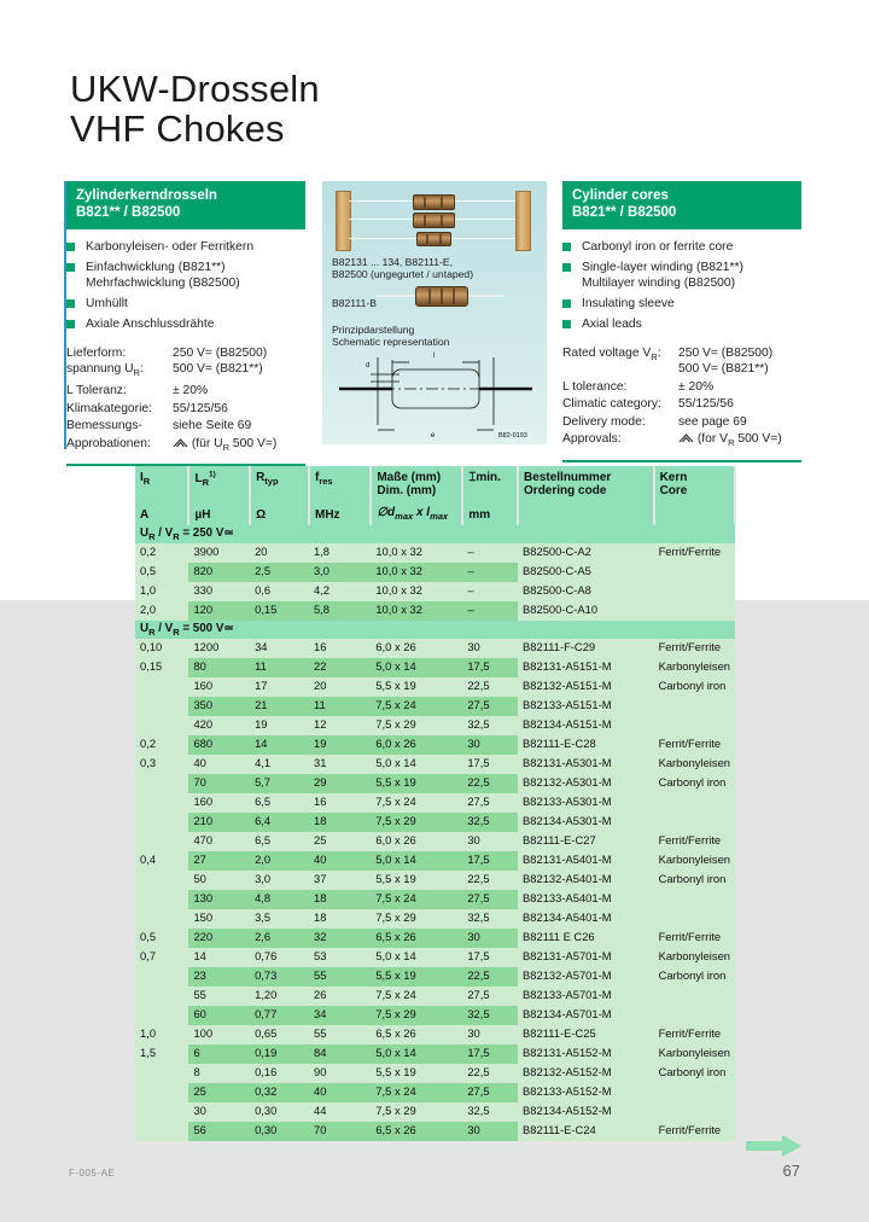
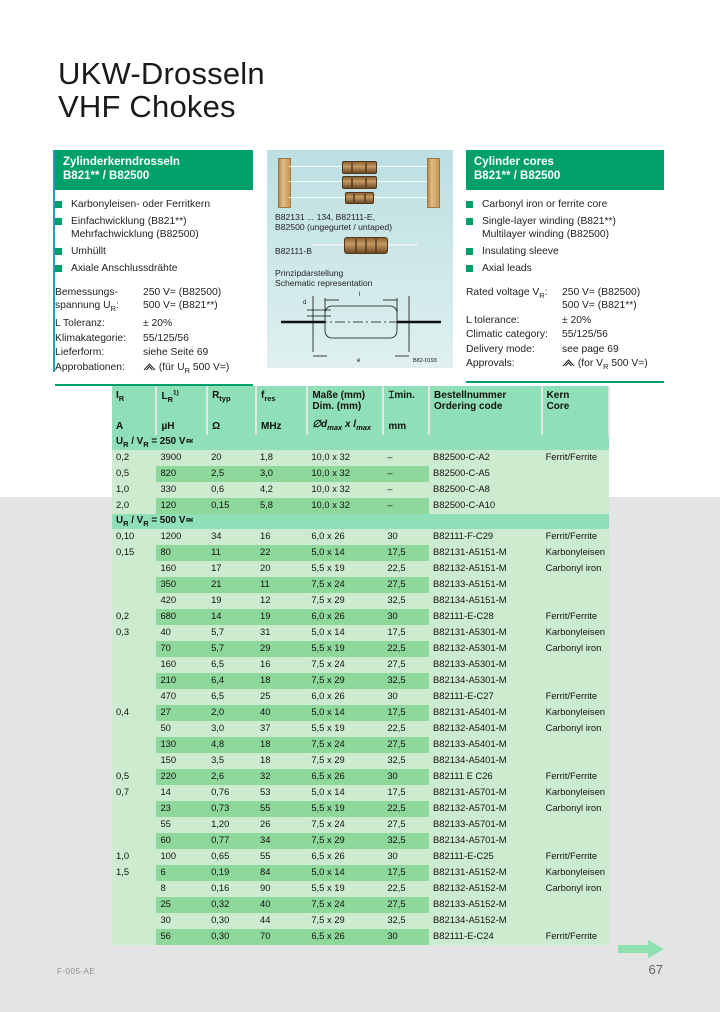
  UKW-Drosseln
  VHF Chokes
  Zylinderkerndrosseln
  B821** / B82500
  Karbonyleisen- oder Ferritkern
  Einfachwicklung (B821**)
  Mehrfachwicklung (B82500)
  Umhüllt
  Axiale Anschlussdrähte
- Lieferform:
+ Bemessungs-
  spannung UR:
  250 V= (B82500)
  500 V= (B821**)
  L Toleranz:
  ± 20%
  Klimakategorie:
  55/125/56
- Bemessungs-
+ Lieferform:
  siehe Seite 69
  Approbationen:
  (für UR 500 V=)
  Cylinder cores
  B821** / B82500
  Carbonyl iron or ferrite core
  Single-layer winding (B821**)
  Multilayer winding (B82500)
  Insulating sleeve
  Axial leads
  Rated voltage VR:
  250 V= (B82500)
  500 V= (B821**)
  L tolerance:
  ± 20%
  Climatic category:
  55/125/56
  Delivery mode:
  see page 69
  Approvals:
  (for VR 500 V=)
  B82131 ... 134, B82111-E,
  B82500 (ungegurtet / untaped)
  B82111-B
  Prinzipdarstellung
  Schematic representation
  IR A	LR µH	Rtyp Ω	fres MHz	Maße (mm)Dim. (mm) ∅dmax x lmax	⌶min. mm	BestellnummerOrdering code	KernCore
  UR / VR = 250 V≃
  0,2	3900	20	1,8	10,0 x 32	–	B82500-C-A2	Ferrit/Ferrite
  0,5	820	2,5	3,0	10,0 x 32	–	B82500-C-A5
  1,0	330	0,6	4,2	10,0 x 32	–	B82500-C-A8
  2,0	120	0,15	5,8	10,0 x 32	–	B82500-C-A10
  UR / VR = 500 V≃
  0,10	1200	34	16	6,0 x 26	30	B82111-F-C29	Ferrit/Ferrite
  0,15	80	11	22	5,0 x 14	17,5	B82131-A5151-M	Karbonyleisen
  	160	17	20	5,5 x 19	22,5	B82132-A5151-M	Carbonyl iron
  	350	21	11	7,5 x 24	27,5	B82133-A5151-M
  	420	19	12	7,5 x 29	32,5	B82134-A5151-M
  0,2	680	14	19	6,0 x 26	30	B82111-E-C28	Ferrit/Ferrite
- 0,3	40	4,1	31	5,0 x 14	17,5	B82131-A5301-M	Karbonyleisen
+ 0,3	40	5,7	31	5,0 x 14	17,5	B82131-A5301-M	Karbonyleisen
  	70	5,7	29	5,5 x 19	22,5	B82132-A5301-M	Carbonyl iron
  	160	6,5	16	7,5 x 24	27,5	B82133-A5301-M
  	210	6,4	18	7,5 x 29	32,5	B82134-A5301-M
  	470	6,5	25	6,0 x 26	30	B82111-E-C27	Ferrit/Ferrite
  0,4	27	2,0	40	5,0 x 14	17,5	B82131-A5401-M	Karbonyleisen
  	50	3,0	37	5,5 x 19	22,5	B82132-A5401-M	Carbonyl iron
  	130	4,8	18	7,5 x 24	27,5	B82133-A5401-M
  	150	3,5	18	7,5 x 29	32,5	B82134-A5401-M
  0,5	220	2,6	32	6,5 x 26	30	B82111 E C26	Ferrit/Ferrite
  0,7	14	0,76	53	5,0 x 14	17,5	B82131-A5701-M	Karbonyleisen
  	23	0,73	55	5,5 x 19	22,5	B82132-A5701-M	Carbonyl iron
  	55	1,20	26	7,5 x 24	27,5	B82133-A5701-M
  	60	0,77	34	7,5 x 29	32,5	B82134-A5701-M
  1,0	100	0,65	55	6,5 x 26	30	B82111-E-C25	Ferrit/Ferrite
  1,5	6	0,19	84	5,0 x 14	17,5	B82131-A5152-M	Karbonyleisen
  	8	0,16	90	5,5 x 19	22,5	B82132-A5152-M	Carbonyl iron
  	25	0,32	40	7,5 x 24	27,5	B82133-A5152-M
  	30	0,30	44	7,5 x 29	32,5	B82134-A5152-M
  	56	0,30	70	6,5 x 26	30	B82111-E-C24	Ferrit/Ferrite
  F-005-AE
  67
